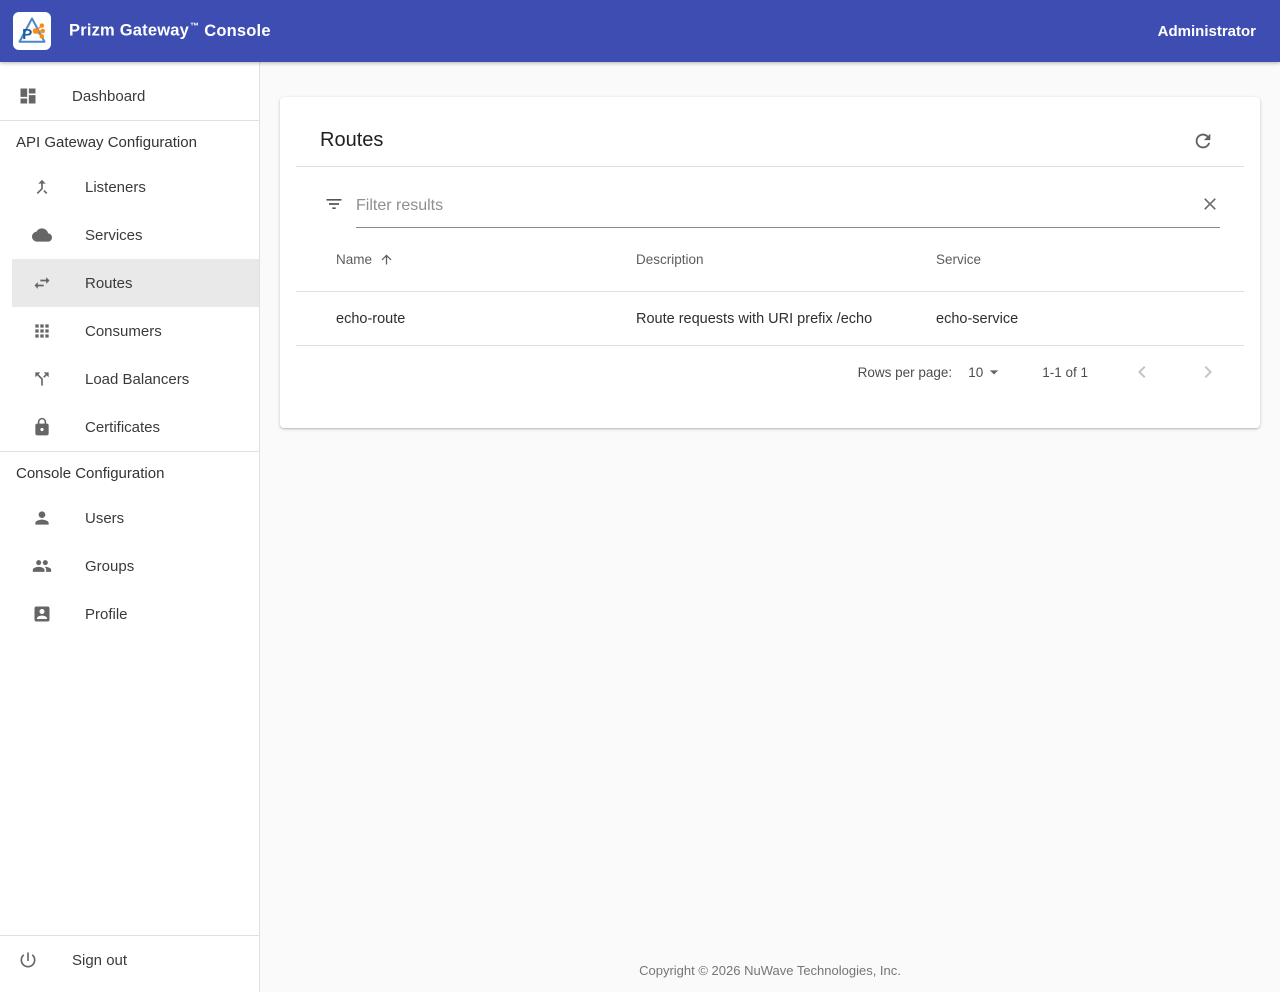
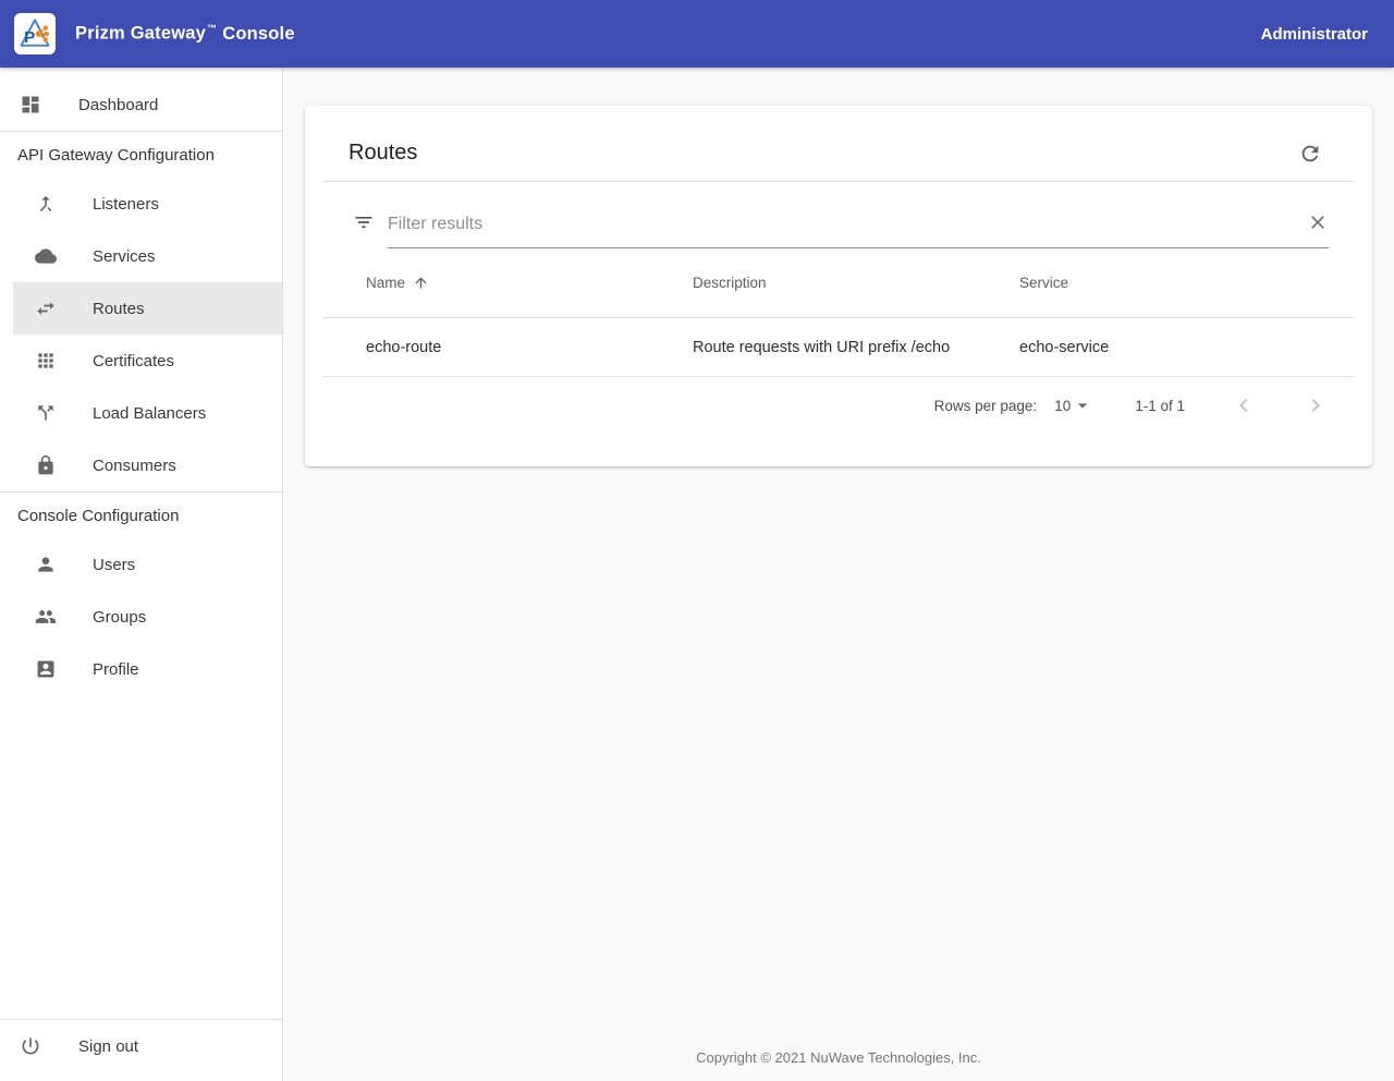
  P
  Prizm Gateway™ Console
  Administrator
  Dashboard
  API Gateway Configuration
  Listeners
  Services
  Routes
- Consumers
+ Certificates
  Load Balancers
- Certificates
+ Consumers
  Console Configuration
  Users
  Groups
  Profile
  Sign out
  Routes
  Filter results
  Name
  Description
  Service
  echo-route
  Route requests with URI prefix /echo
  echo-service
  Rows per page:
  10
  1-1 of 1
- Copyright © 2026 NuWave Technologies, Inc.
+ Copyright © 2021 NuWave Technologies, Inc.
